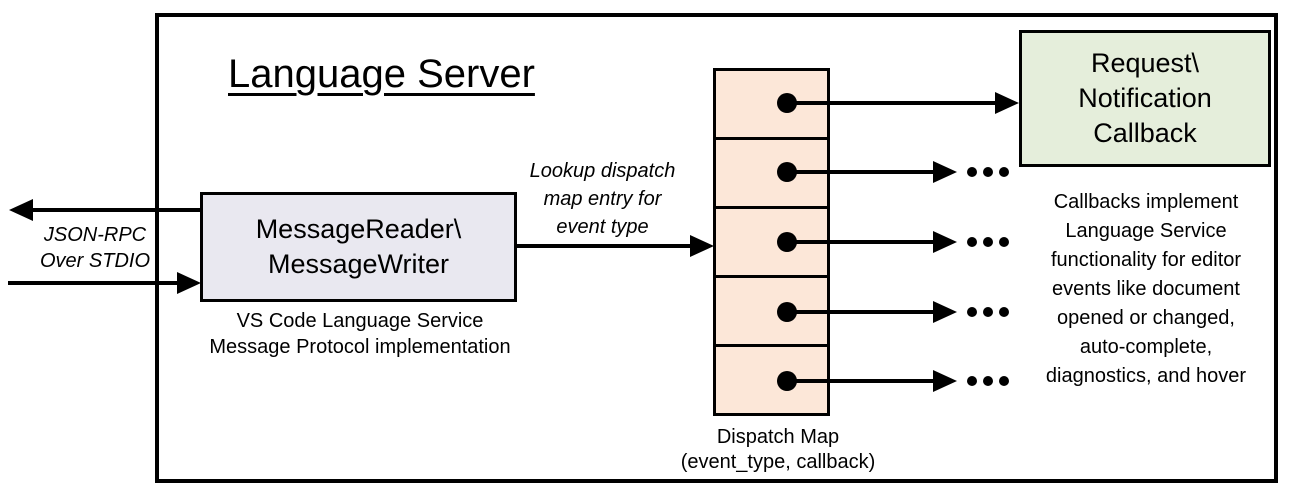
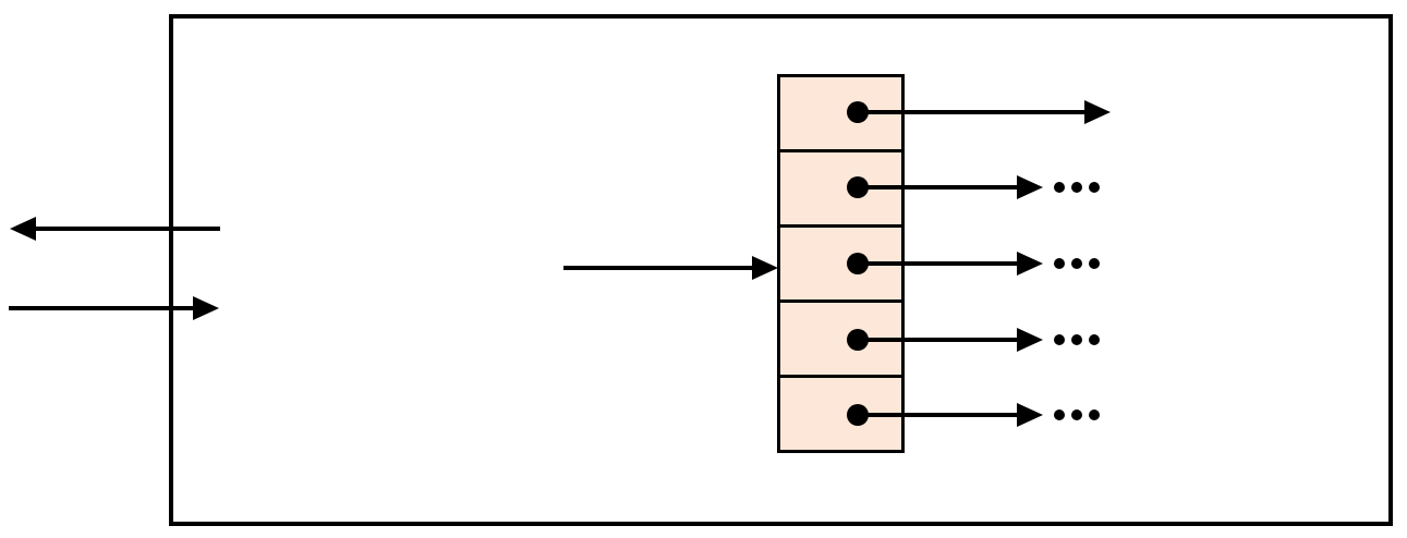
- Language Server
- JSON-RPC
- Over STDIO
- MessageReader\
- MessageWriter
- VS Code Language Service
- Message Protocol implementation
- Lookup dispatch
- map entry for
- event type
- Dispatch Map
- (event_type, callback)
- Request\
- Notification
- Callback
- Callbacks implement
- Language Service
- functionality for editor
- events like document
- opened or changed,
- auto-complete,
- diagnostics, and hover
